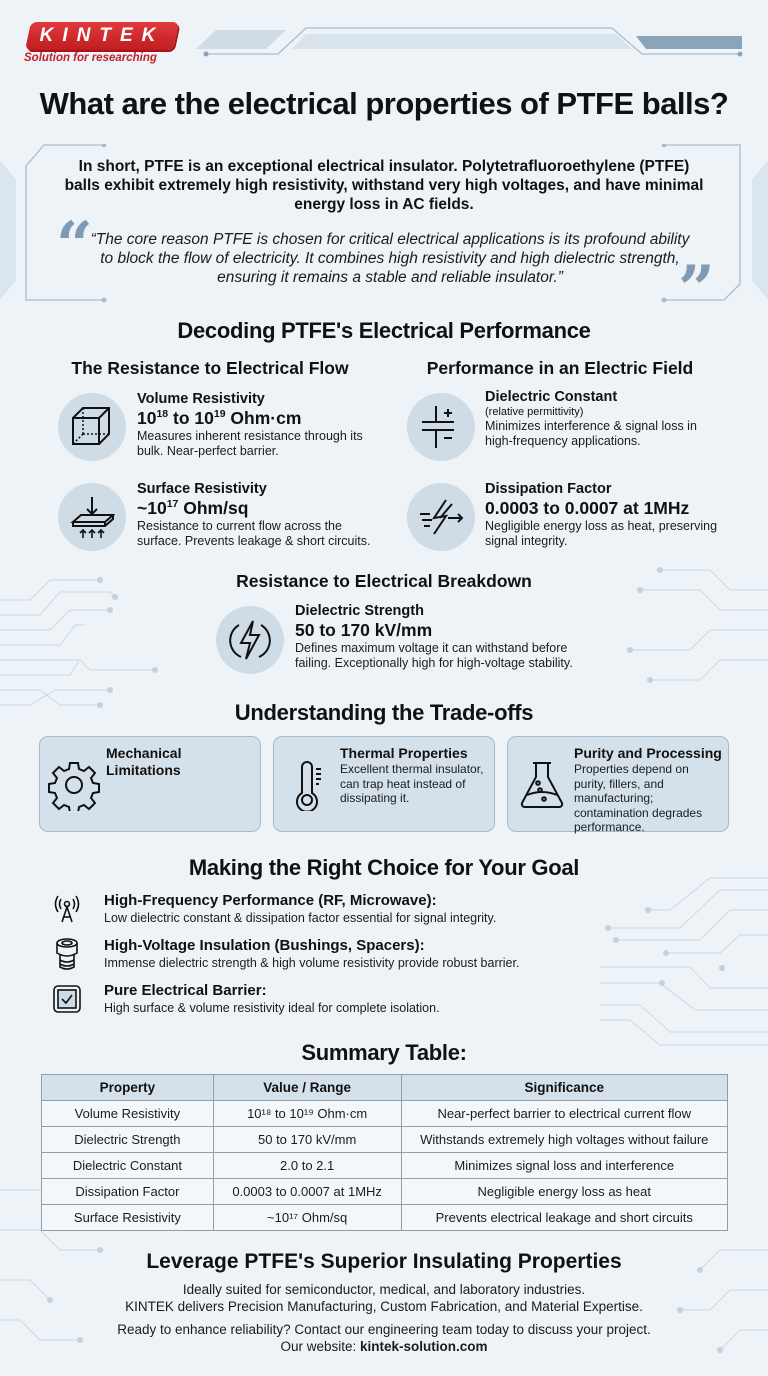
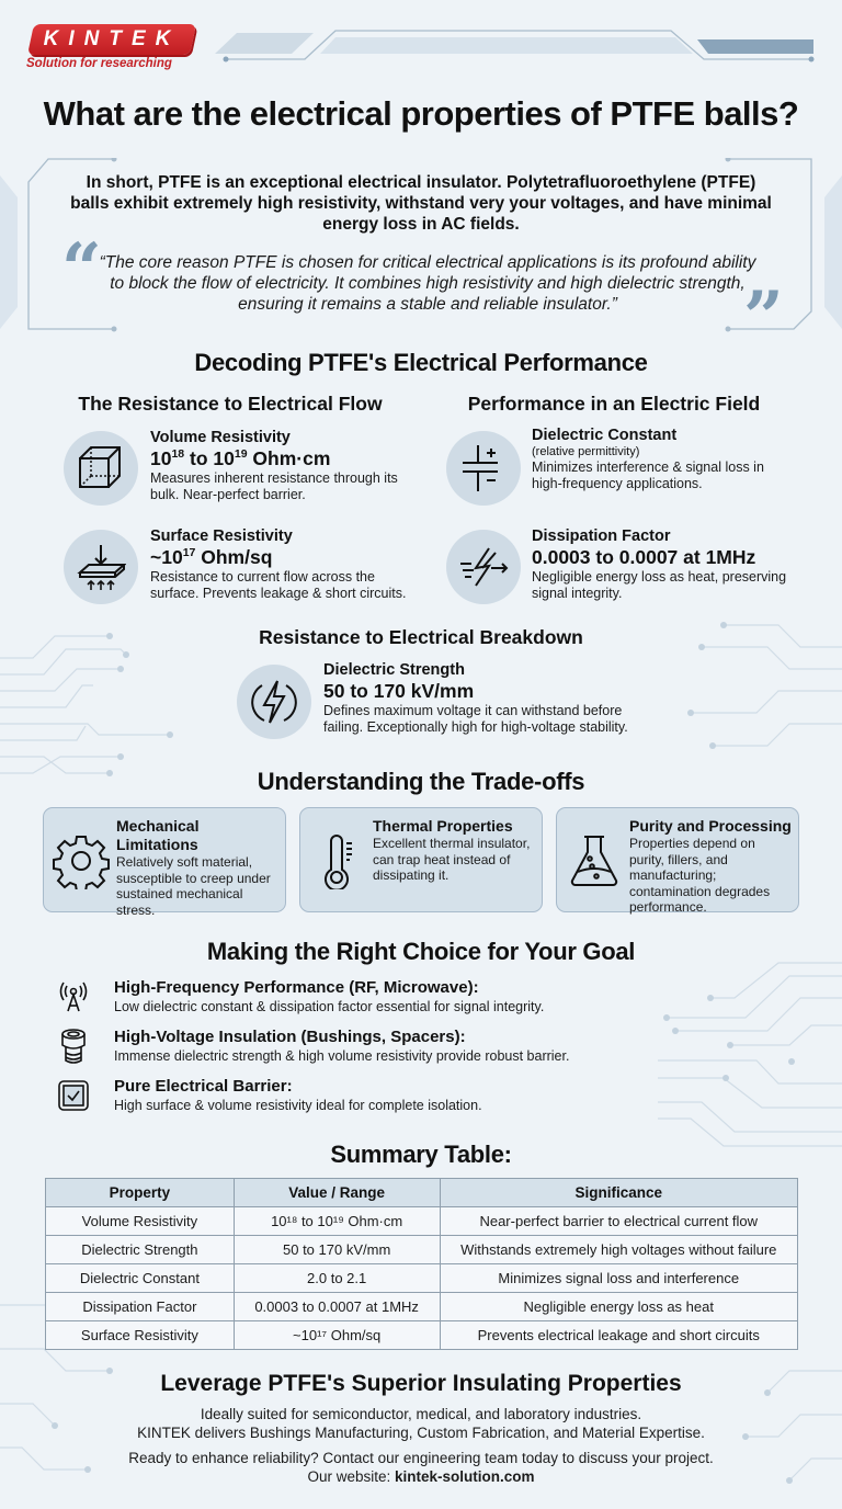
  KINTEK
  Solution for researching
  What are the electrical properties of PTFE balls?
- In short, PTFE is an exceptional electrical insulator. Polytetrafluoroethylene (PTFE) balls exhibit extremely high resistivity, withstand very high voltages, and have minimal energy loss in AC fields.
+ In short, PTFE is an exceptional electrical insulator. Polytetrafluoroethylene (PTFE) balls exhibit extremely high resistivity, withstand very your voltages, and have minimal energy loss in AC fields.
  “
  “The core reason PTFE is chosen for critical electrical applications is its profound ability to block the flow of electricity. It combines high resistivity and high dielectric strength, ensuring it remains a stable and reliable insulator.”
  ”
  Decoding PTFE's Electrical Performance
  The Resistance to Electrical Flow
  Performance in an Electric Field
  Volume Resistivity
  1018 to 1019 Ohm·cm
  Measures inherent resistance through its bulk. Near-perfect barrier.
  Surface Resistivity
  ~1017 Ohm/sq
  Resistance to current flow across the surface. Prevents leakage & short circuits.
  Dielectric Constant
  (relative permittivity)
  Minimizes interference & signal loss in high-frequency applications.
  Dissipation Factor
  0.0003 to 0.0007 at 1MHz
  Negligible energy loss as heat, preserving signal integrity.
  Resistance to Electrical Breakdown
  Dielectric Strength
  50 to 170 kV/mm
  Defines maximum voltage it can withstand before failing. Exceptionally high for high-voltage stability.
  Understanding the Trade-offs
  Mechanical Limitations
+ Relatively soft material, susceptible to creep under sustained mechanical stress.
  Thermal Properties
  Excellent thermal insulator, can trap heat instead of dissipating it.
  Purity and Processing
  Properties depend on purity, fillers, and manufacturing; contamination degrades performance.
  Making the Right Choice for Your Goal
  High-Frequency Performance (RF, Microwave):
  Low dielectric constant & dissipation factor essential for signal integrity.
  High-Voltage Insulation (Bushings, Spacers):
  Immense dielectric strength & high volume resistivity provide robust barrier.
  Pure Electrical Barrier:
  High surface & volume resistivity ideal for complete isolation.
  Summary Table:
  Property	Value / Range	Significance
  Volume Resistivity	10¹⁸ to 10¹⁹ Ohm·cm	Near-perfect barrier to electrical current flow
  Dielectric Strength	50 to 170 kV/mm	Withstands extremely high voltages without failure
  Dielectric Constant	2.0 to 2.1	Minimizes signal loss and interference
  Dissipation Factor	0.0003 to 0.0007 at 1MHz	Negligible energy loss as heat
  Surface Resistivity	~10¹⁷ Ohm/sq	Prevents electrical leakage and short circuits
  Leverage PTFE's Superior Insulating Properties
  Ideally suited for semiconductor, medical, and laboratory industries.
- KINTEK delivers Precision Manufacturing, Custom Fabrication, and Material Expertise.
+ KINTEK delivers Bushings Manufacturing, Custom Fabrication, and Material Expertise.
  Ready to enhance reliability? Contact our engineering team today to discuss your project.
  Our website: kintek-solution.com
